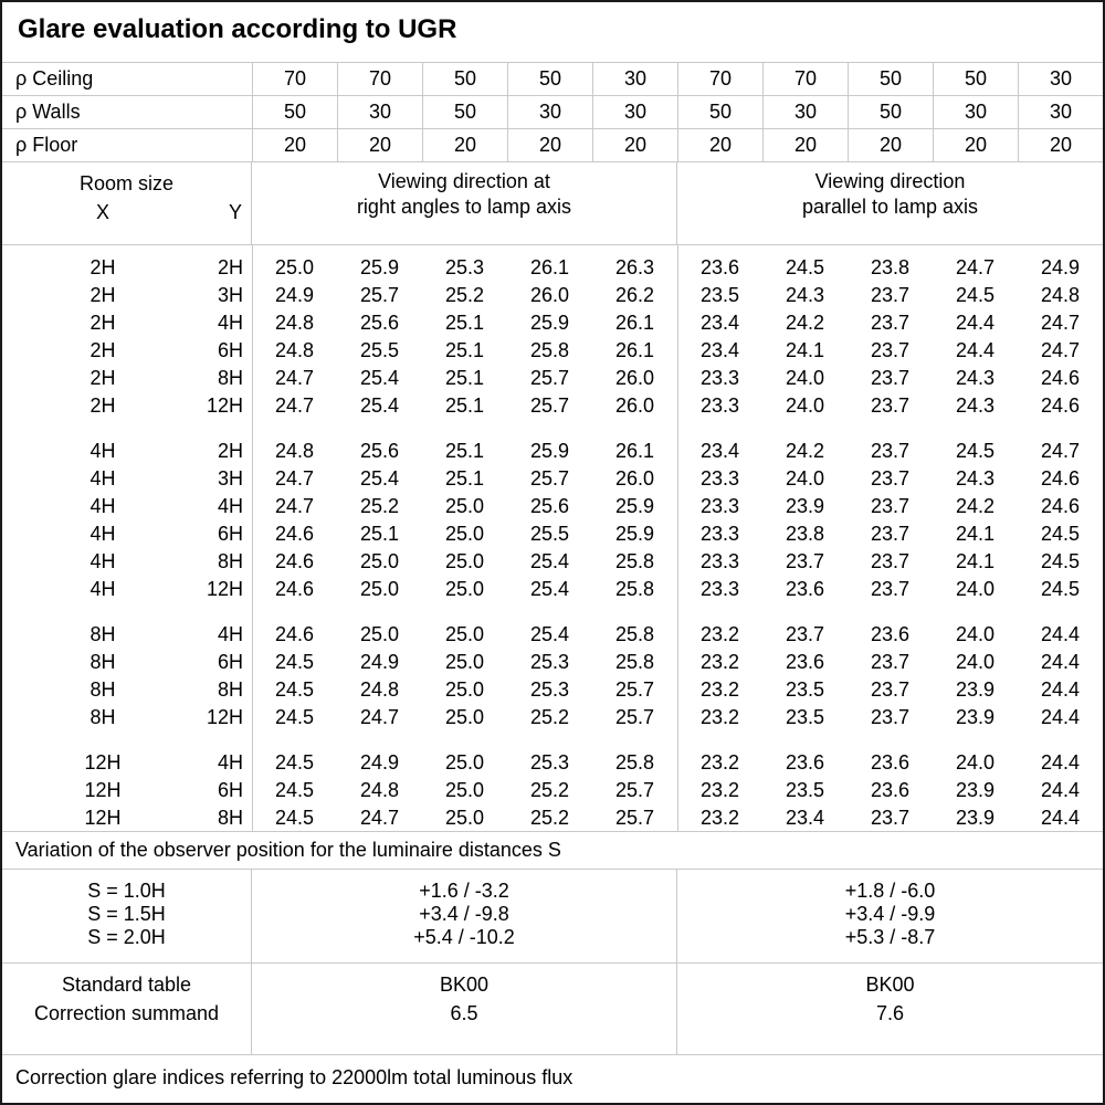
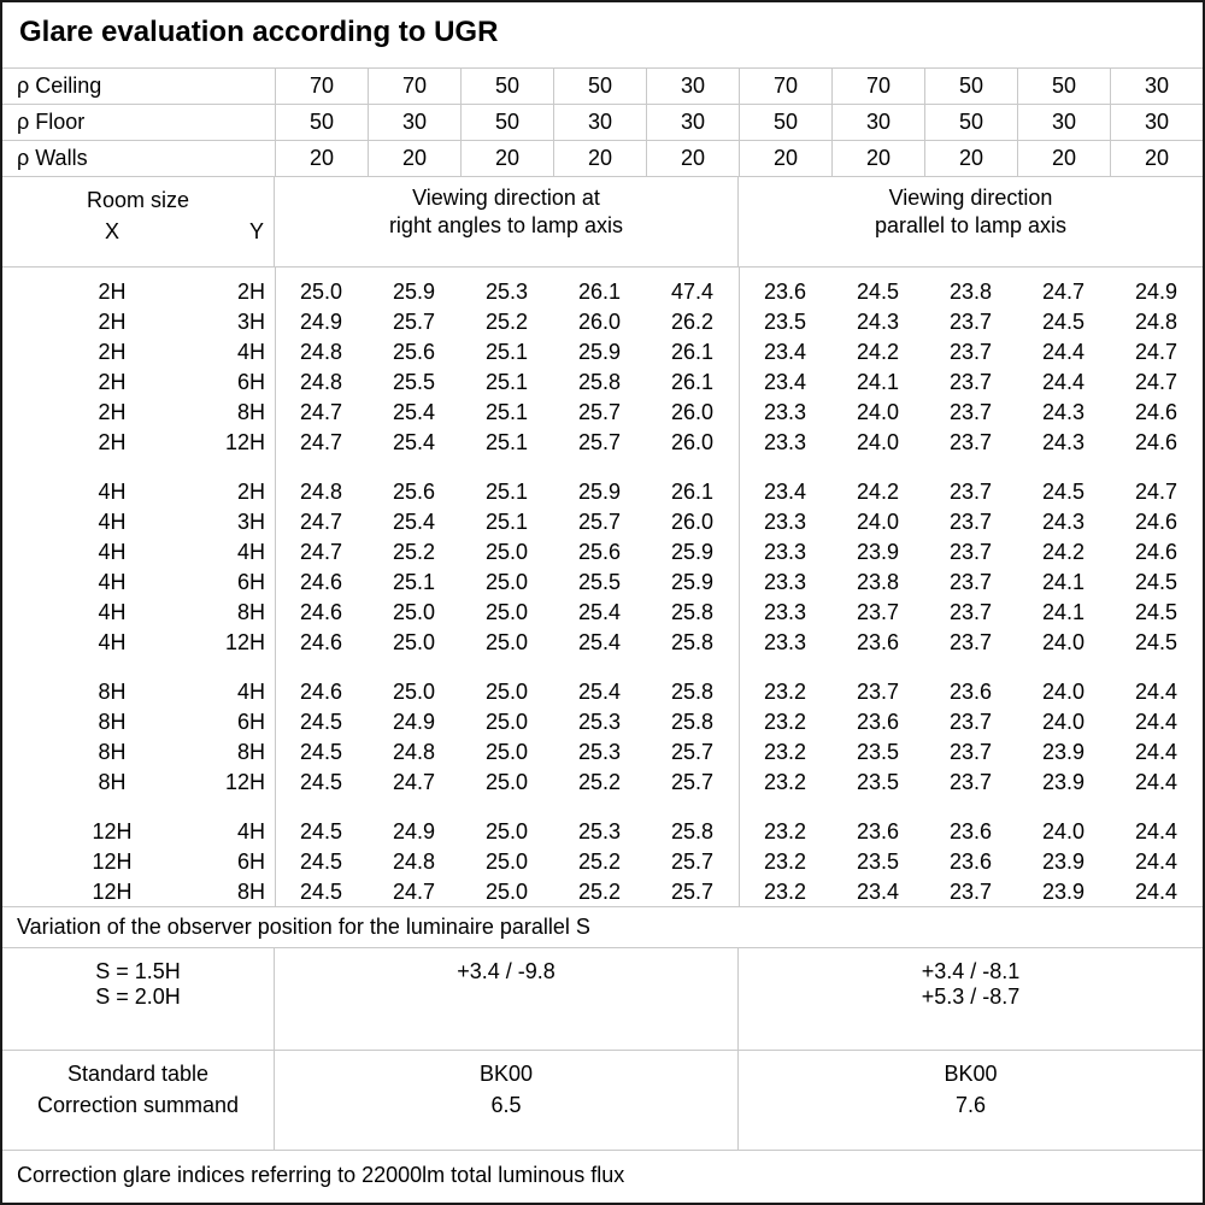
  Glare evaluation according to UGR
  ρ Ceiling
  70
  70
  50
  50
  30
  70
  70
  50
  50
  30
- ρ Walls
+ ρ Floor
  50
  30
  50
  30
  30
  50
  30
  50
  30
  30
- ρ Floor
+ ρ Walls
  20
  20
  20
  20
  20
  20
  20
  20
  20
  20
  Room size
  X
  Y
  Viewing direction at
  right angles to lamp axis
  Viewing direction
  parallel to lamp axis
  2H
  2H
  25.0
  25.9
  25.3
  26.1
- 26.3
+ 47.4
  23.6
  24.5
  23.8
  24.7
  24.9
  2H
  3H
  24.9
  25.7
  25.2
  26.0
  26.2
  23.5
  24.3
  23.7
  24.5
  24.8
  2H
  4H
  24.8
  25.6
  25.1
  25.9
  26.1
  23.4
  24.2
  23.7
  24.4
  24.7
  2H
  6H
  24.8
  25.5
  25.1
  25.8
  26.1
  23.4
  24.1
  23.7
  24.4
  24.7
  2H
  8H
  24.7
  25.4
  25.1
  25.7
  26.0
  23.3
  24.0
  23.7
  24.3
  24.6
  2H
  12H
  24.7
  25.4
  25.1
  25.7
  26.0
  23.3
  24.0
  23.7
  24.3
  24.6
  4H
  2H
  24.8
  25.6
  25.1
  25.9
  26.1
  23.4
  24.2
  23.7
  24.5
  24.7
  4H
  3H
  24.7
  25.4
  25.1
  25.7
  26.0
  23.3
  24.0
  23.7
  24.3
  24.6
  4H
  4H
  24.7
  25.2
  25.0
  25.6
  25.9
  23.3
  23.9
  23.7
  24.2
  24.6
  4H
  6H
  24.6
  25.1
  25.0
  25.5
  25.9
  23.3
  23.8
  23.7
  24.1
  24.5
  4H
  8H
  24.6
  25.0
  25.0
  25.4
  25.8
  23.3
  23.7
  23.7
  24.1
  24.5
  4H
  12H
  24.6
  25.0
  25.0
  25.4
  25.8
  23.3
  23.6
  23.7
  24.0
  24.5
  8H
  4H
  24.6
  25.0
  25.0
  25.4
  25.8
  23.2
  23.7
  23.6
  24.0
  24.4
  8H
  6H
  24.5
  24.9
  25.0
  25.3
  25.8
  23.2
  23.6
  23.7
  24.0
  24.4
  8H
  8H
  24.5
  24.8
  25.0
  25.3
  25.7
  23.2
  23.5
  23.7
  23.9
  24.4
  8H
  12H
  24.5
  24.7
  25.0
  25.2
  25.7
  23.2
  23.5
  23.7
  23.9
  24.4
  12H
  4H
  24.5
  24.9
  25.0
  25.3
  25.8
  23.2
  23.6
  23.6
  24.0
  24.4
  12H
  6H
  24.5
  24.8
  25.0
  25.2
  25.7
  23.2
  23.5
  23.6
  23.9
  24.4
  12H
  8H
  24.5
  24.7
  25.0
  25.2
  25.7
  23.2
  23.4
  23.7
  23.9
  24.4
- Variation of the observer position for the luminaire distances S
+ Variation of the observer position for the luminaire parallel S
- S = 1.0H
  S = 1.5H
  S = 2.0H
- +1.6 / -3.2
  +3.4 / -9.8
- +5.4 / -10.2
- +1.8 / -6.0
- +3.4 / -9.9
+ +3.4 / -8.1
  +5.3 / -8.7
  Standard table
  Correction summand
  BK00
  6.5
  BK00
  7.6
  Correction glare indices referring to 22000lm total luminous flux
